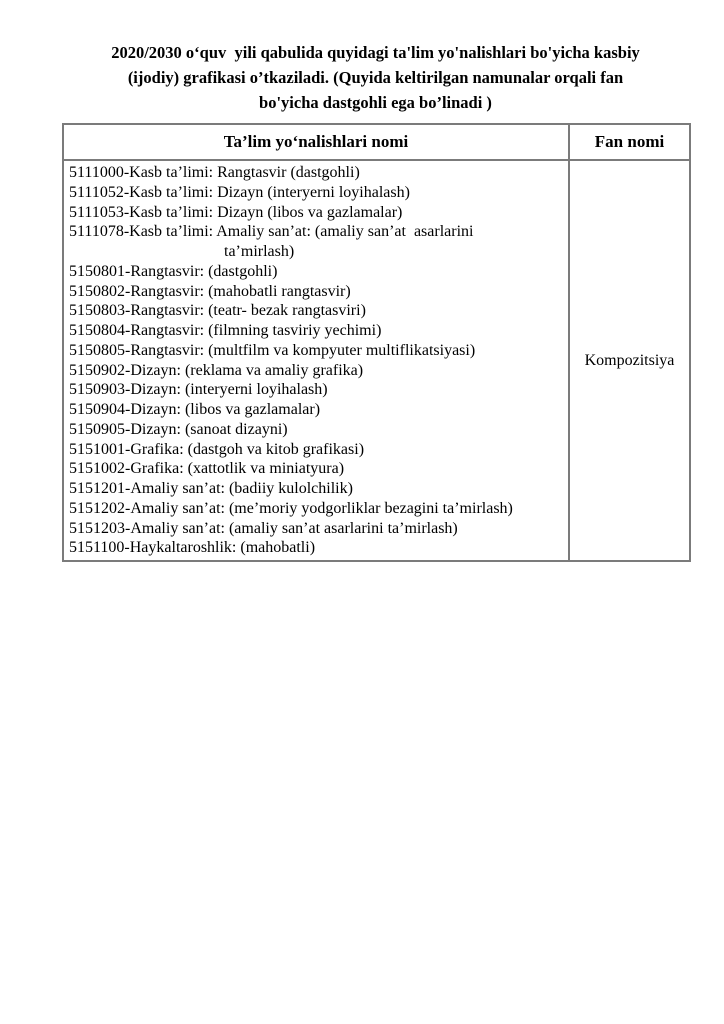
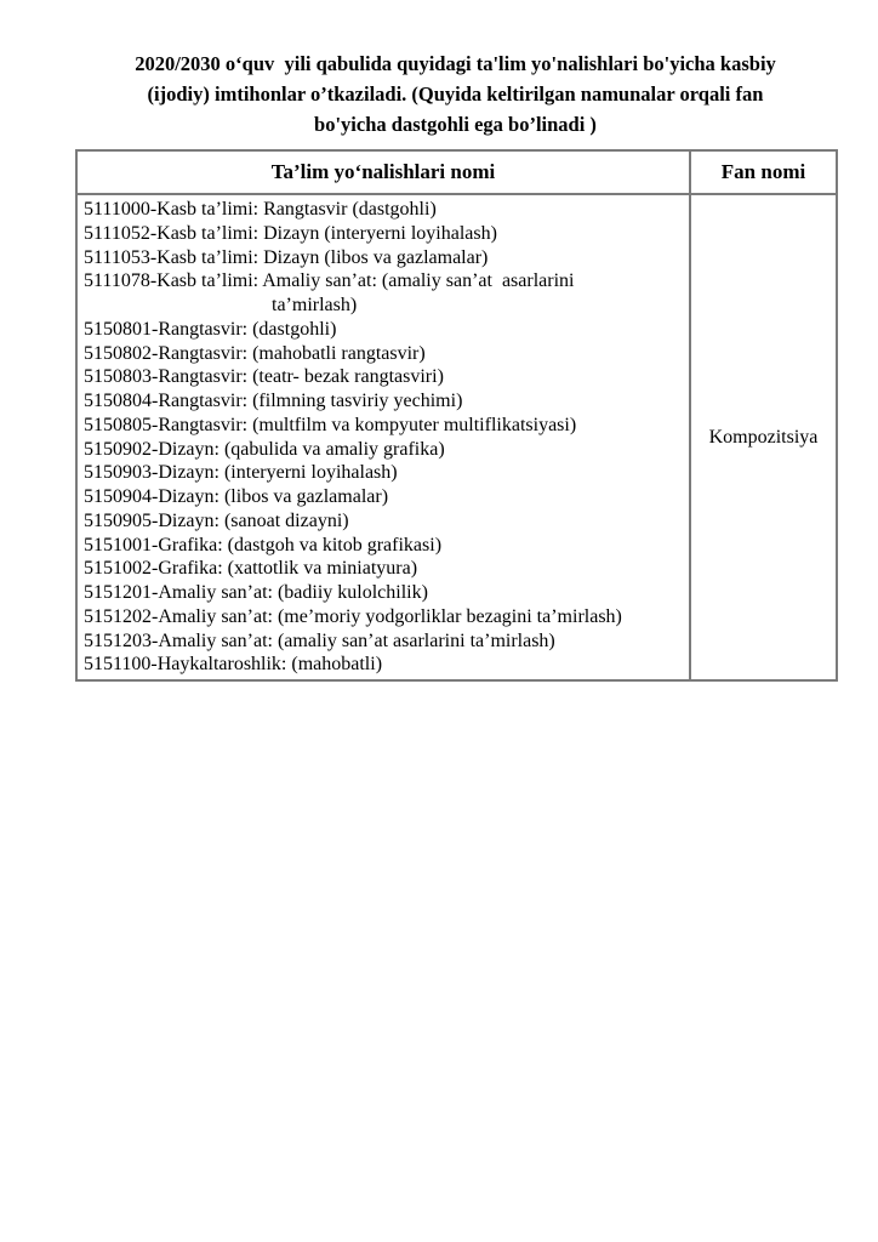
  2020/2030 o‘quv yili qabulida quyidagi ta'lim yo'nalishlari bo'yicha kasbiy
- (ijodiy) grafikasi o’tkaziladi. (Quyida keltirilgan namunalar orqali fan
+ (ijodiy) imtihonlar o’tkaziladi. (Quyida keltirilgan namunalar orqali fan
  bo'yicha dastgohli ega bo’linadi )
  Ta’lim yo‘nalishlari nomi	Fan nomi
- 5111000-Kasb ta’limi: Rangtasvir (dastgohli)5111052-Kasb ta’limi: Dizayn (interyerni loyihalash)5111053-Kasb ta’limi: Dizayn (libos va gazlamalar)5111078-Kasb ta’limi: Amaliy san’at: (amaliy san’at asarlarinita’mirlash)5150801-Rangtasvir: (dastgohli)5150802-Rangtasvir: (mahobatli rangtasvir)5150803-Rangtasvir: (teatr- bezak rangtasviri)5150804-Rangtasvir: (filmning tasviriy yechimi)5150805-Rangtasvir: (multfilm va kompyuter multiflikatsiyasi)5150902-Dizayn: (reklama va amaliy grafika)5150903-Dizayn: (interyerni loyihalash)5150904-Dizayn: (libos va gazlamalar)5150905-Dizayn: (sanoat dizayni)5151001-Grafika: (dastgoh va kitob grafikasi)5151002-Grafika: (xattotlik va miniatyura)5151201-Amaliy san’at: (badiiy kulolchilik)5151202-Amaliy san’at: (me’moriy yodgorliklar bezagini ta’mirlash)5151203-Amaliy san’at: (amaliy san’at asarlarini ta’mirlash)5151100-Haykaltaroshlik: (mahobatli)	Kompozitsiya
+ 5111000-Kasb ta’limi: Rangtasvir (dastgohli)5111052-Kasb ta’limi: Dizayn (interyerni loyihalash)5111053-Kasb ta’limi: Dizayn (libos va gazlamalar)5111078-Kasb ta’limi: Amaliy san’at: (amaliy san’at asarlarinita’mirlash)5150801-Rangtasvir: (dastgohli)5150802-Rangtasvir: (mahobatli rangtasvir)5150803-Rangtasvir: (teatr- bezak rangtasviri)5150804-Rangtasvir: (filmning tasviriy yechimi)5150805-Rangtasvir: (multfilm va kompyuter multiflikatsiyasi)5150902-Dizayn: (qabulida va amaliy grafika)5150903-Dizayn: (interyerni loyihalash)5150904-Dizayn: (libos va gazlamalar)5150905-Dizayn: (sanoat dizayni)5151001-Grafika: (dastgoh va kitob grafikasi)5151002-Grafika: (xattotlik va miniatyura)5151201-Amaliy san’at: (badiiy kulolchilik)5151202-Amaliy san’at: (me’moriy yodgorliklar bezagini ta’mirlash)5151203-Amaliy san’at: (amaliy san’at asarlarini ta’mirlash)5151100-Haykaltaroshlik: (mahobatli)	Kompozitsiya
